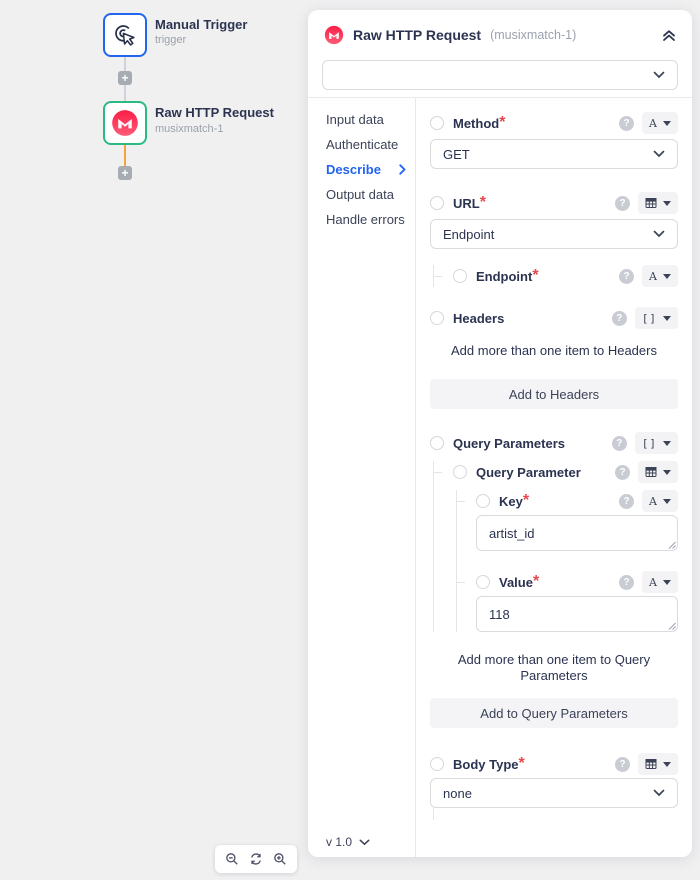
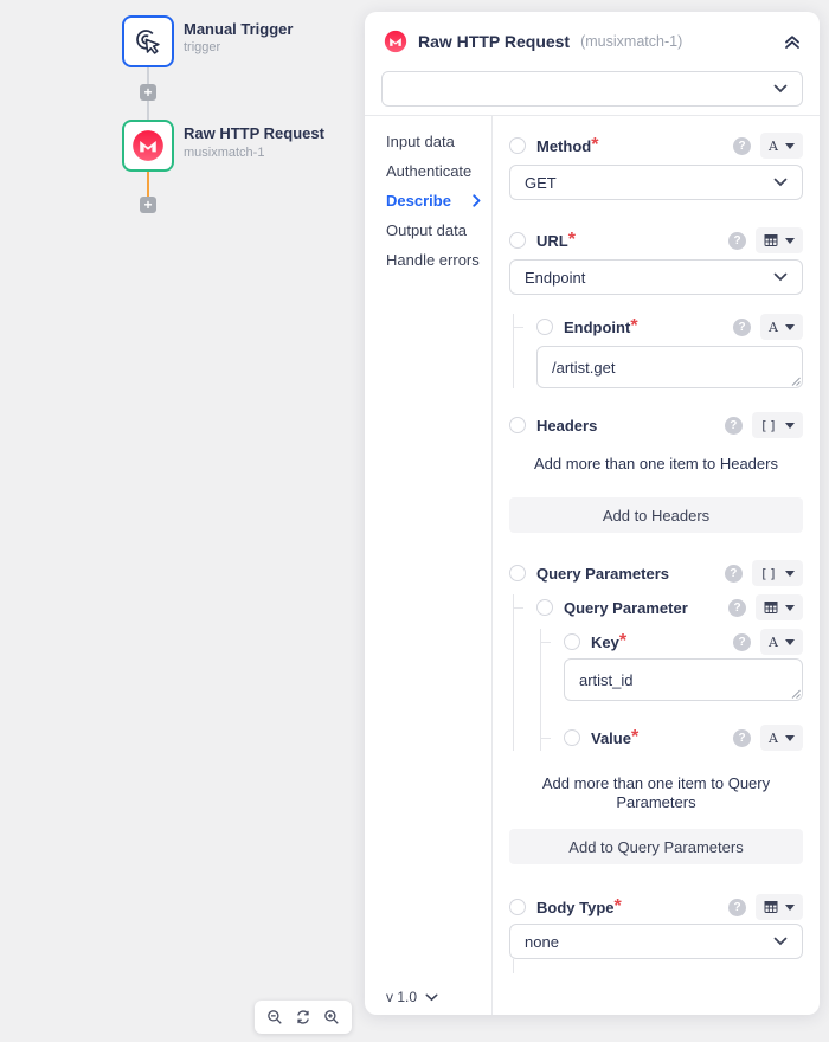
  Manual Trigger
  trigger
  +
  Raw HTTP Request
  musixmatch-1
  +
  Raw HTTP Request
  (musixmatch-1)
  Input data
  Authenticate
  Describe
  Output data
  Handle errors
  v 1.0
  Method
  *
  ?
  A
  GET
  URL
  *
  ?
  Endpoint
  Endpoint
  *
  ?
  A
+ /artist.get
  Headers
  ?
  []
  Add more than one item to Headers
  Add to Headers
  Query Parameters
  ?
  []
  Query Parameter
  ?
  Key
  *
  ?
  A
  artist_id
  Value
  *
  ?
  A
- 118
  Add more than one item to Query Parameters
  Add to Query Parameters
  Body Type
  *
  ?
  none
